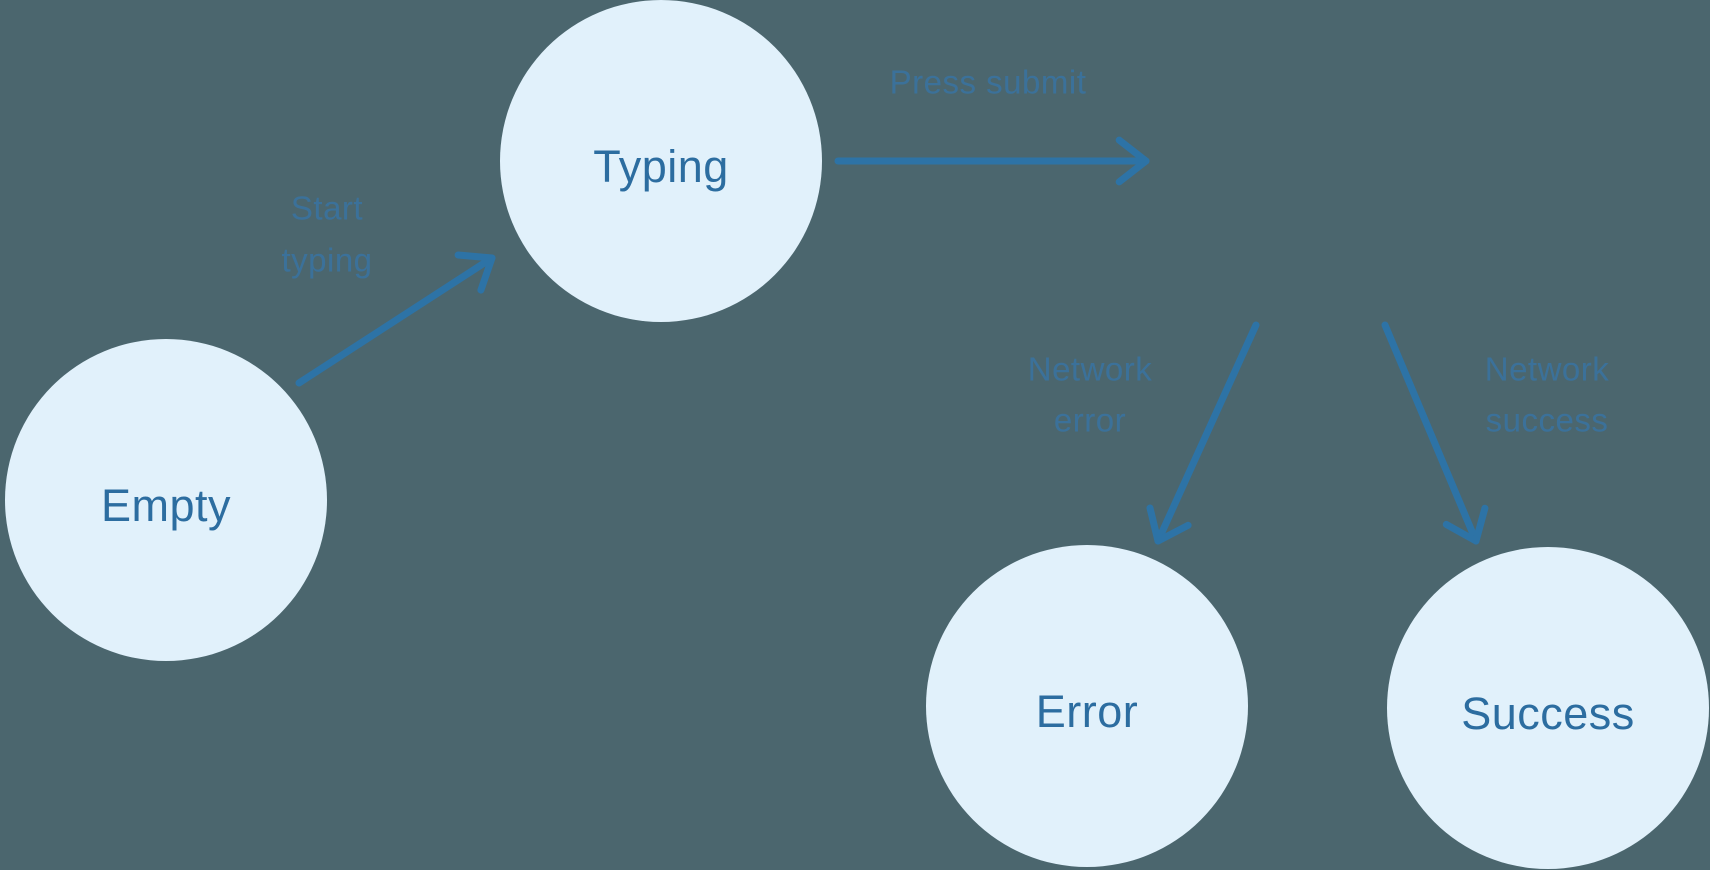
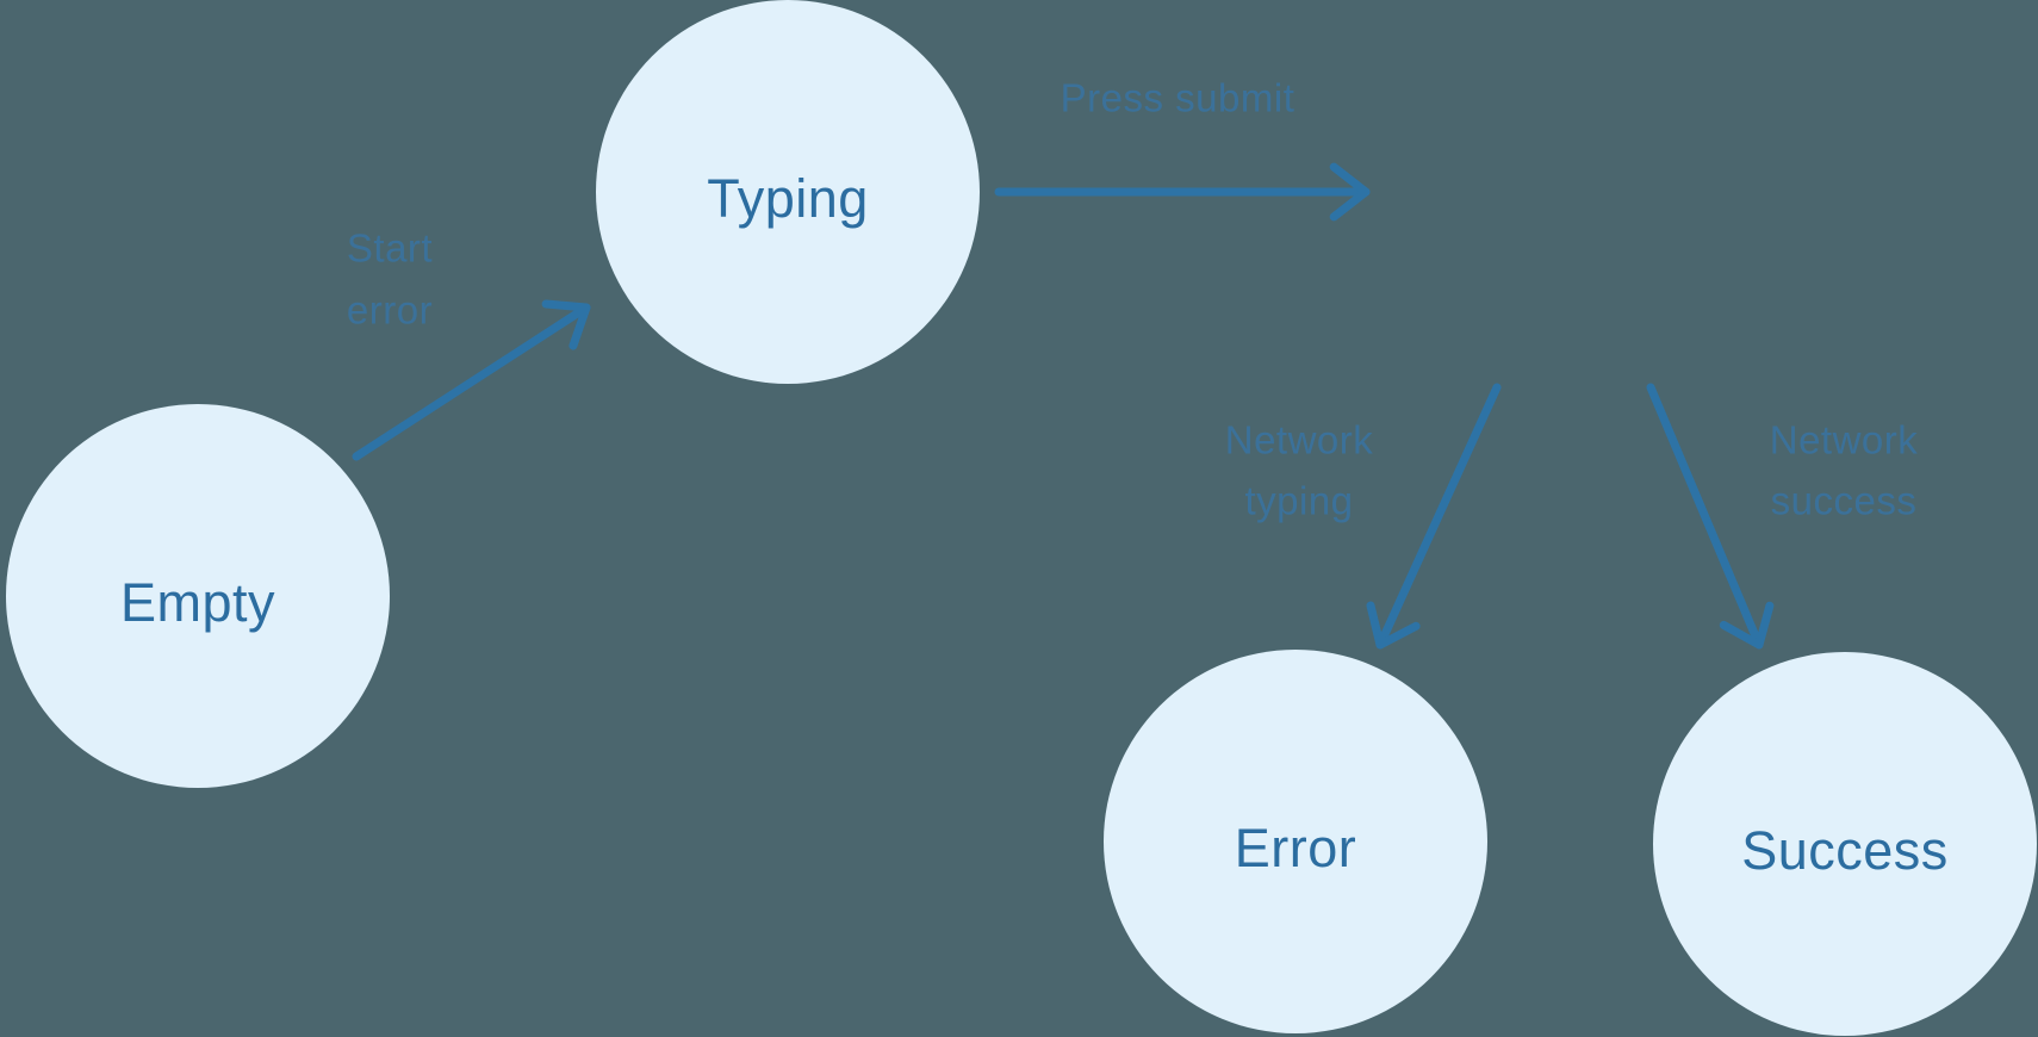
  Start
- typing
+ error
  Press submit
  Network
- error
+ typing
  Network
  success
  Empty
  Typing
  Error
  Success
